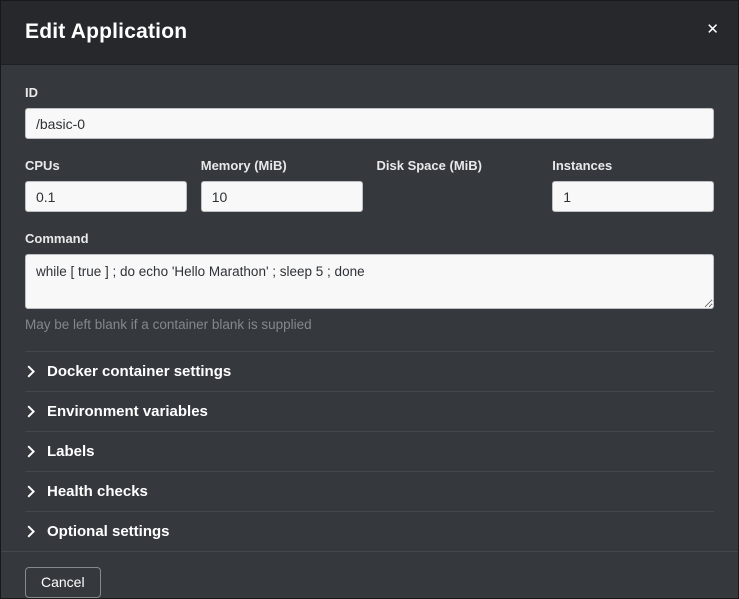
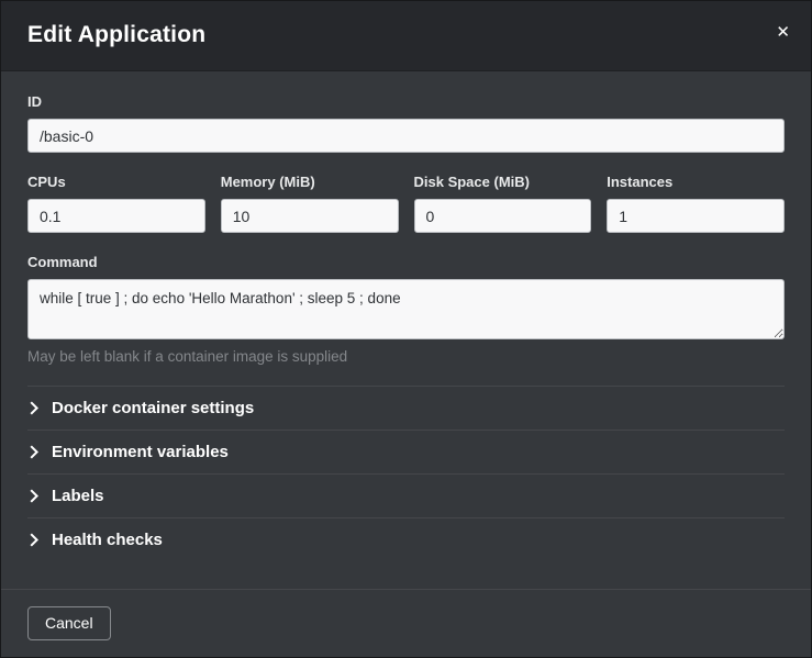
  Edit Application
  ✕
  ID
  /basic-0
  CPUs
  0.1
  Memory (MiB)
  10
  Disk Space (MiB)
+ 0
  Instances
  1
  Command
  while [ true ] ; do echo 'Hello Marathon' ; sleep 5 ; done
- May be left blank if a container blank is supplied
+ May be left blank if a container image is supplied
  Docker container settings
  Environment variables
  Labels
  Health checks
- Optional settings
  Cancel
